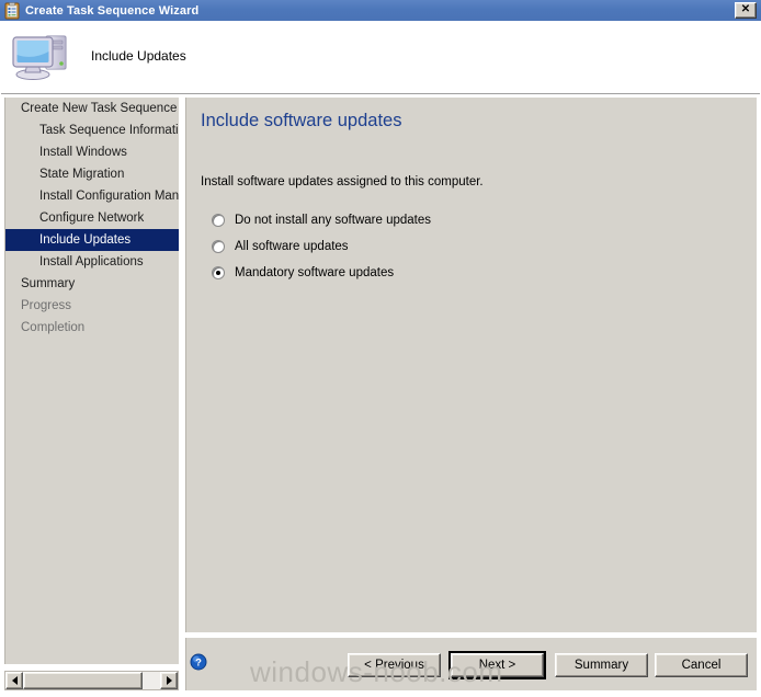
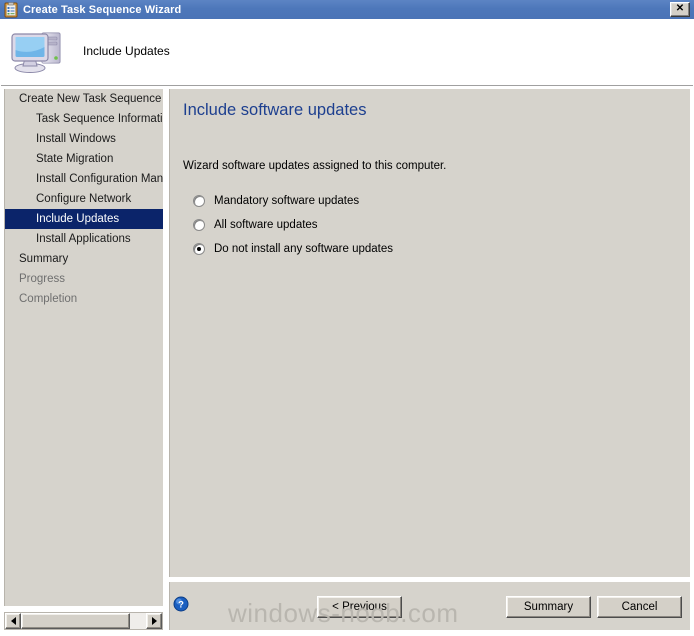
  Create Task Sequence Wizard
  ✕
  Include Updates
  Create New Task Sequence
  Task Sequence Informati
  Install Windows
  State Migration
  Install Configuration Man
  Configure Network
  Include Updates
  Install Applications
  Summary
  Progress
  Completion
  Include software updates
- Install software updates assigned to this computer.
+ Wizard software updates assigned to this computer.
- Do not install any software updates
+ Mandatory software updates
  All software updates
- Mandatory software updates
+ Do not install any software updates
  ?
  < Previous
- Next >
  Summary
  Cancel
  windows-noob.com
